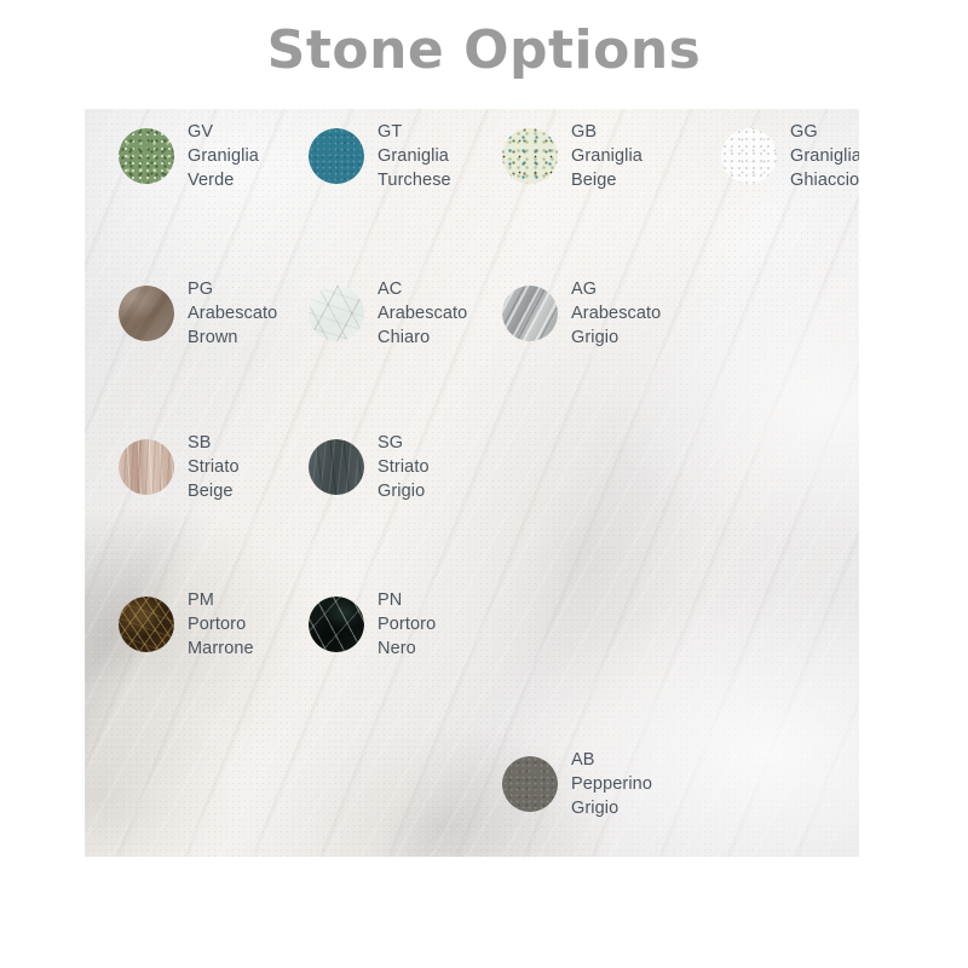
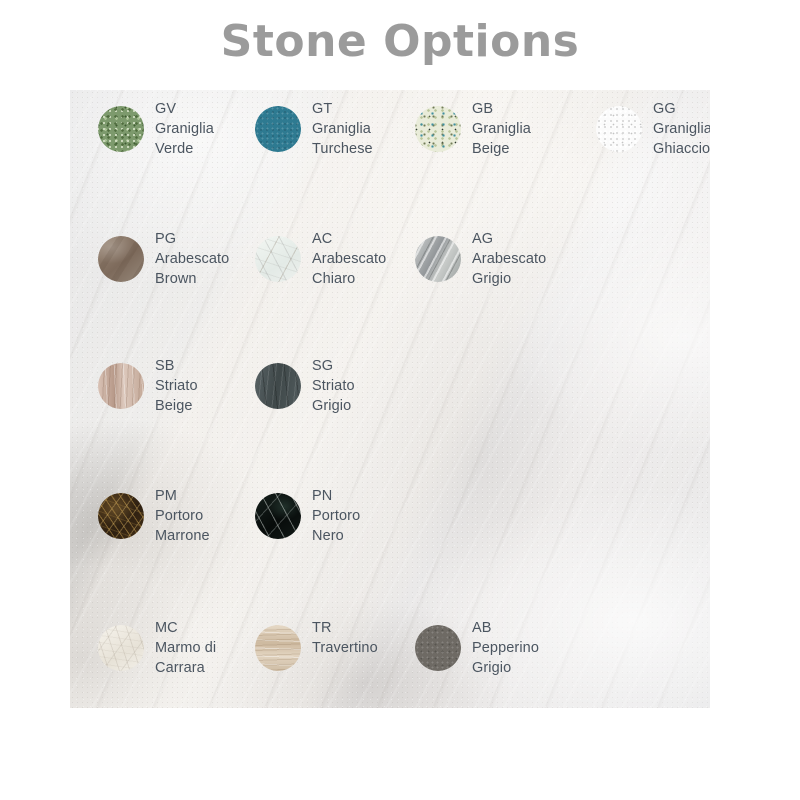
  Stone Options
  GV
  Graniglia
  Verde
  GT
  Graniglia
  Turchese
  GB
  Graniglia
  Beige
  GG
  Graniglia
  Ghiaccio
  PG
  Arabescato
  Brown
  AC
  Arabescato
  Chiaro
  AG
  Arabescato
  Grigio
  SB
  Striato
  Beige
  SG
  Striato
  Grigio
  PM
  Portoro
  Marrone
  PN
  Portoro
  Nero
+ MC
+ Marmo di
+ Carrara
+ TR
+ Travertino
  AB
  Pepperino
  Grigio
